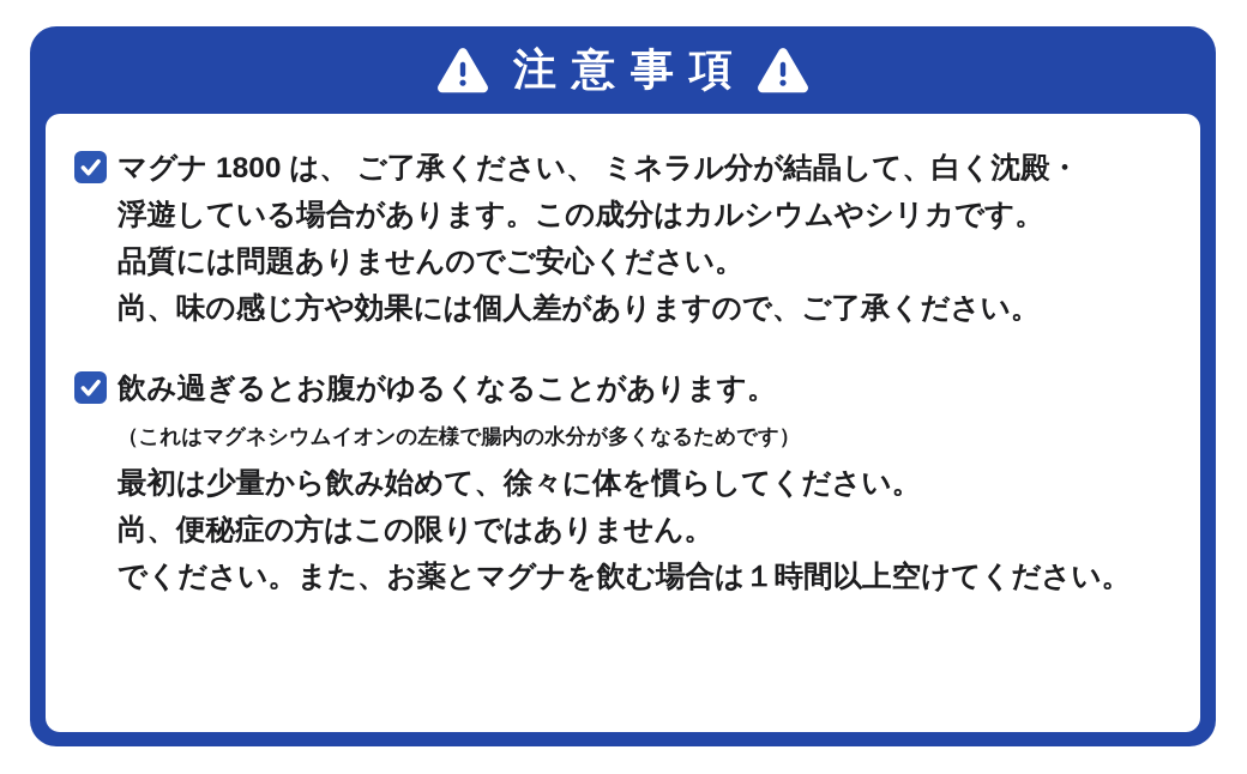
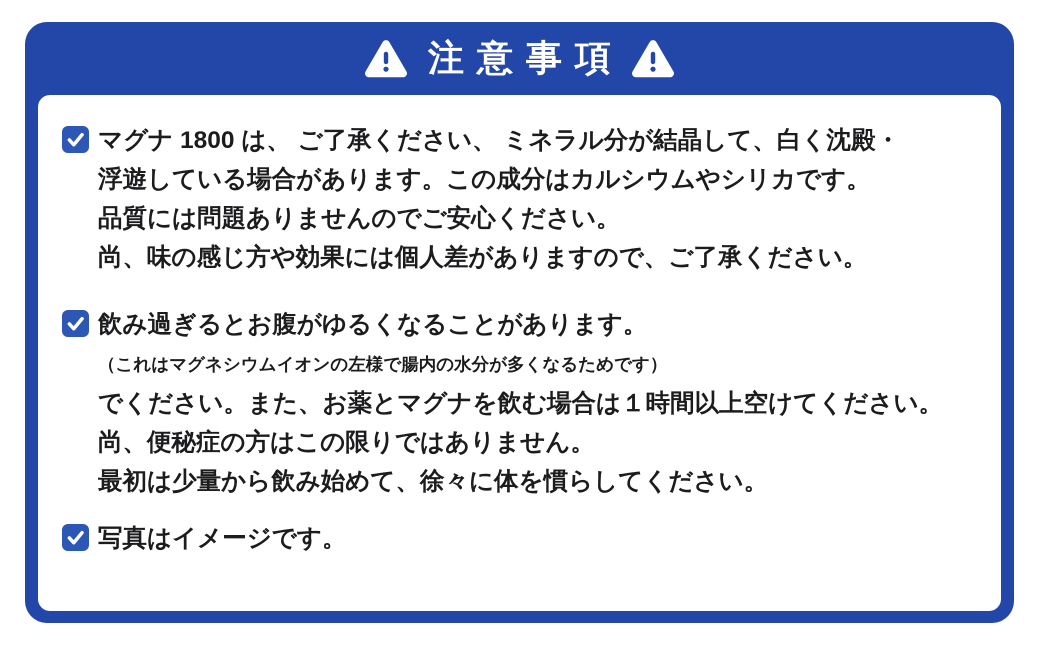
  注意事項
  マグナ 1800 は、 ご了承ください、 ミネラル分が結晶して、白く沈殿・
  浮遊している場合があります。この成分はカルシウムやシリカです。
  品質には問題ありませんのでご安心ください。
  尚、味の感じ方や効果には個人差がありますので、ご了承ください。
  飲み過ぎるとお腹がゆるくなることがあります。
  （これはマグネシウムイオンの左様で腸内の水分が多くなるためです）
- 最初は少量から飲み始めて、徐々に体を慣らしてください。
+ でください。また、お薬とマグナを飲む場合は１時間以上空けてください。
  尚、便秘症の方はこの限りではありません。
- でください。また、お薬とマグナを飲む場合は１時間以上空けてください。
+ 最初は少量から飲み始めて、徐々に体を慣らしてください。
+ 写真はイメージです。
